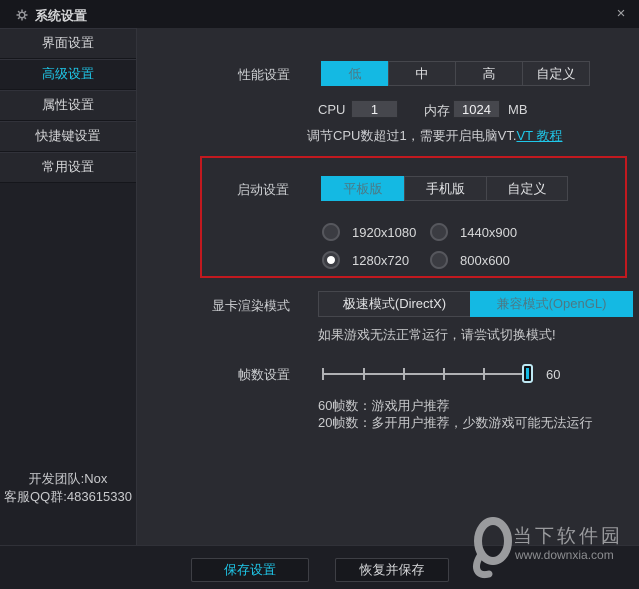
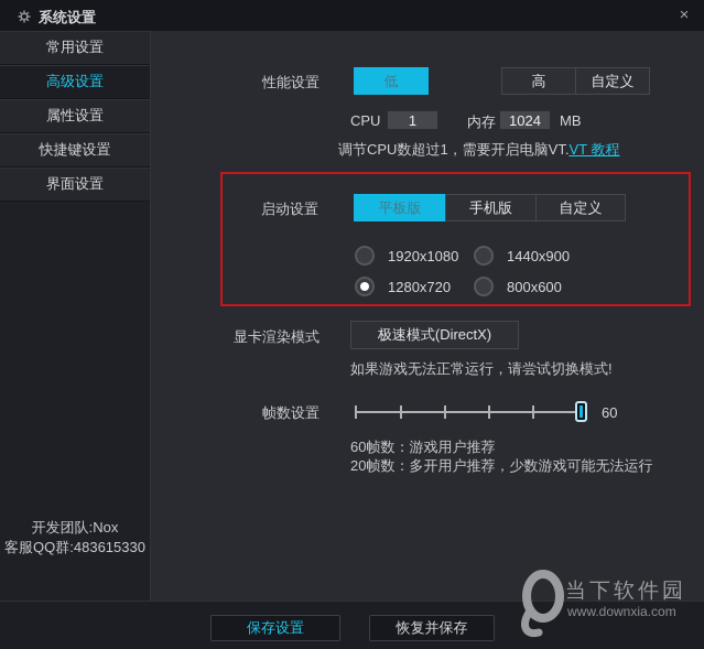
  系统设置
  ×
- 界面设置
+ 常用设置
  高级设置
  属性设置
  快捷键设置
- 常用设置
+ 界面设置
  开发团队:Nox
  客服QQ群:483615330
  性能设置
  低
- 中
  高
  自定义
  CPU
  1
  内存
  1024
  MB
  调节CPU数超过1，需要开启电脑VT.VT 教程
  启动设置
  平板版
  手机版
  自定义
  1920x1080
  1440x900
  1280x720
  800x600
  显卡渲染模式
  极速模式(DirectX)
- 兼容模式(OpenGL)
  如果游戏无法正常运行，请尝试切换模式!
  帧数设置
  60
  60帧数：游戏用户推荐
  20帧数：多开用户推荐，少数游戏可能无法运行
  保存设置
  恢复并保存
  当下软件园
  www.downxia.com
